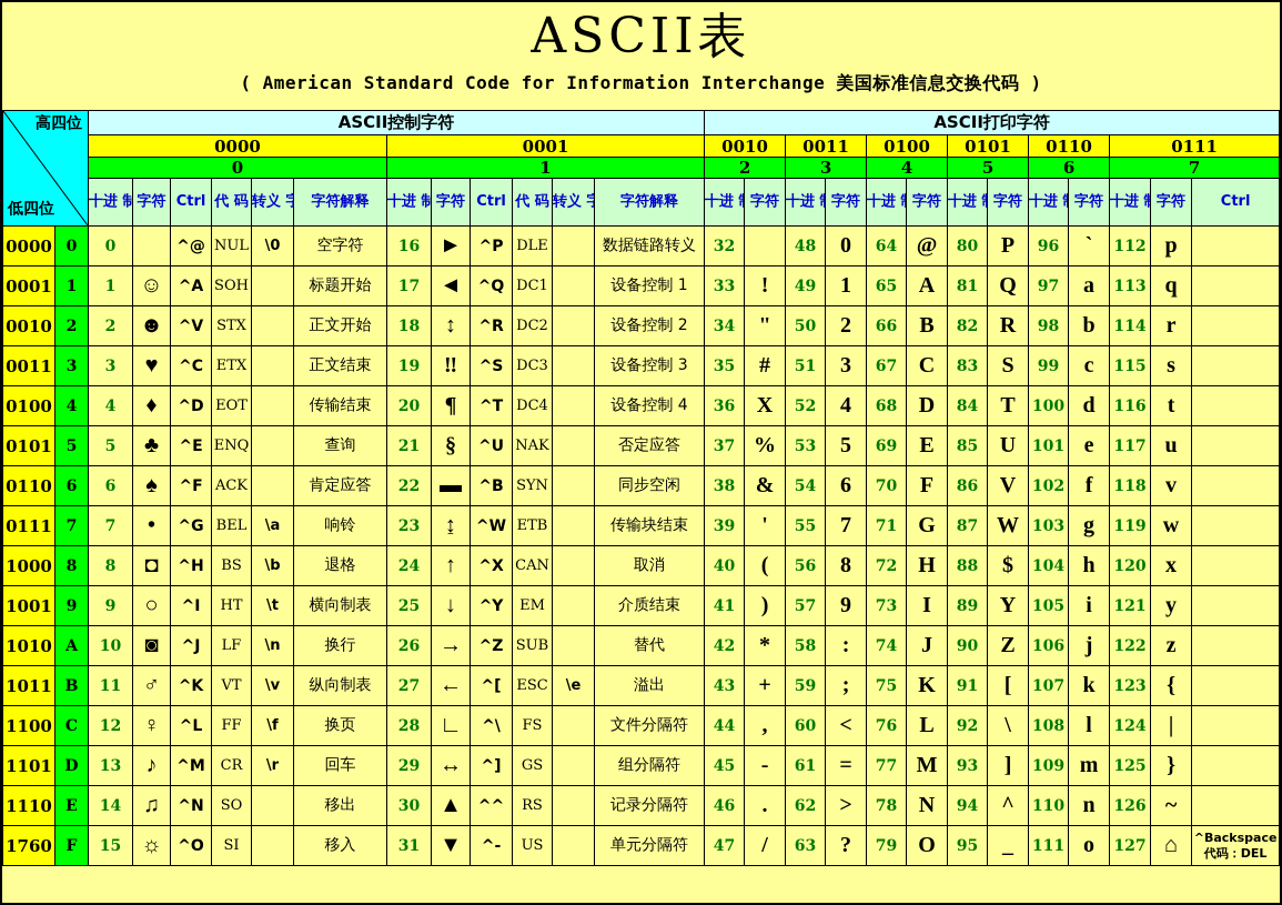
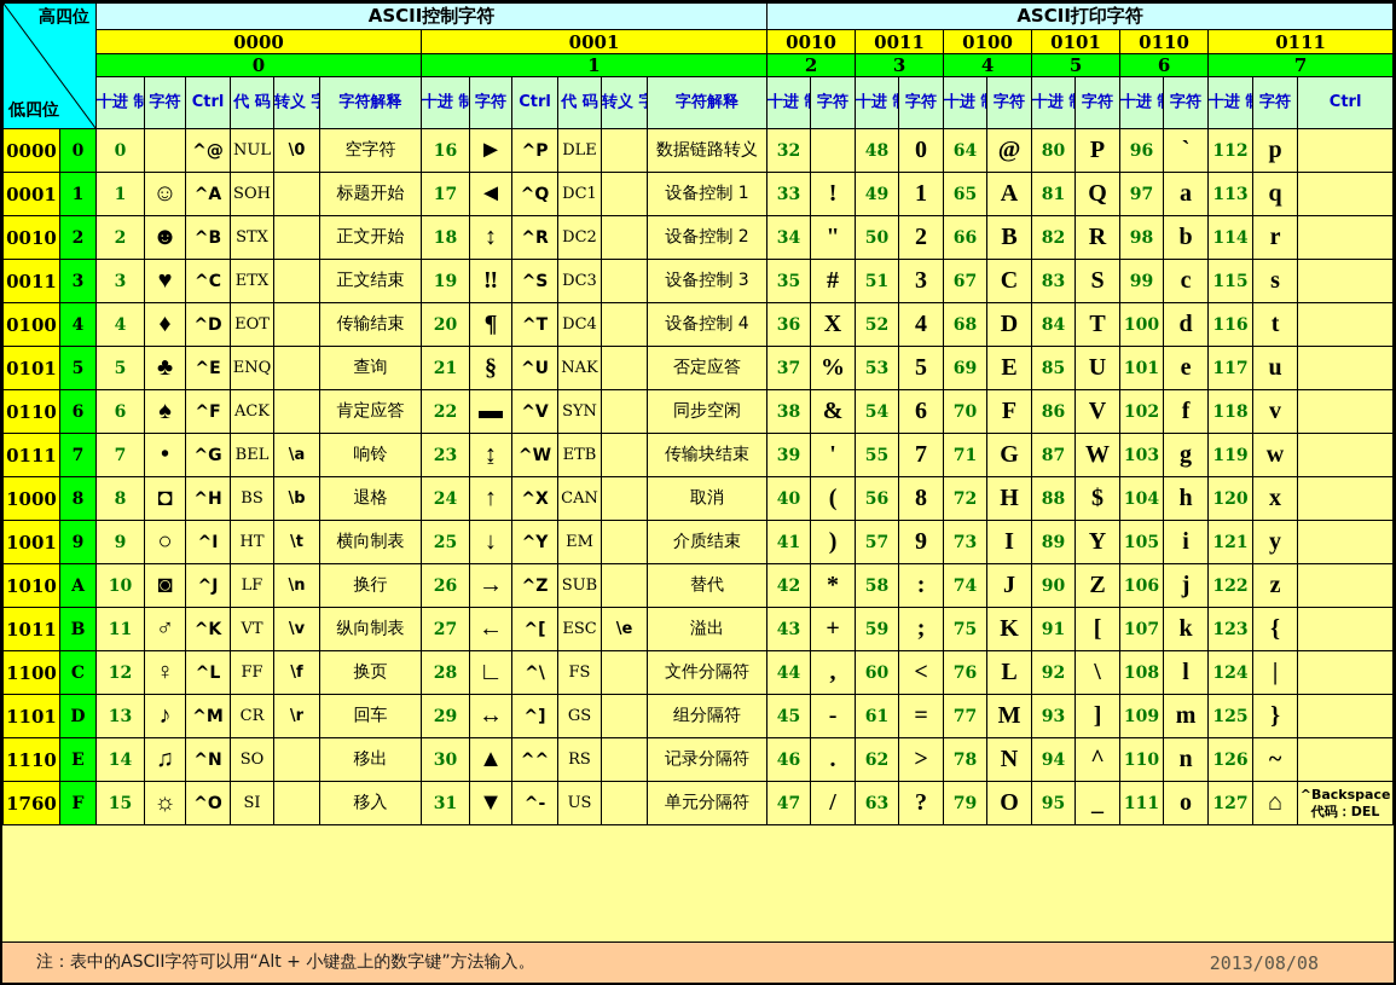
- ASCII表
- ( American Standard Code for Information Interchange 美国标准信息交换代码 )
  高四位低四位	ASCII控制字符	ASCII打印字符
  0000	0001	0010	0011	0100	0101	0110	0111
  0	1	2	3	4	5	6	7
  十进 制	字符	Ctrl	代 码	转义	字符解释	十进 制	字符	Ctrl	代 码	转义	字符解释	十进	字符	十进	字符	十进	字符	十进	字符	十进	字符	十进	字符	Ctrl
  0000	0	0		^@	NUL	\0	空字符	16	►	^P	DLE		数据链路转义	32		48	0	64	@	80	P	96	`	112	p
  0001	1	1	☺	^A	SOH		标题开始	17	◄	^Q	DC1		设备控制 1	33	!	49	1	65	A	81	Q	97	a	113	q
- 0010	2	2	☻	^V	STX		正文开始	18	↕	^R	DC2		设备控制 2	34	"	50	2	66	B	82	R	98	b	114	r
+ 0010	2	2	☻	^B	STX		正文开始	18	↕	^R	DC2		设备控制 2	34	"	50	2	66	B	82	R	98	b	114	r
  0011	3	3	♥	^C	ETX		正文结束	19	‼	^S	DC3		设备控制 3	35	#	51	3	67	C	83	S	99	c	115	s
  0100	4	4	♦	^D	EOT		传输结束	20	¶	^T	DC4		设备控制 4	36	X	52	4	68	D	84	T	100	d	116	t
  0101	5	5	♣	^E	ENQ		查询	21	§	^U	NAK		否定应答	37	%	53	5	69	E	85	U	101	e	117	u
- 0110	6	6	♠	^F	ACK		肯定应答	22	▬	^B	SYN		同步空闲	38	&	54	6	70	F	86	V	102	f	118	v
+ 0110	6	6	♠	^F	ACK		肯定应答	22	▬	^V	SYN		同步空闲	38	&	54	6	70	F	86	V	102	f	118	v
  0111	7	7	•	^G	BEL	\a	响铃	23	↨	^W	ETB		传输块结束	39	'	55	7	71	G	87	W	103	g	119	w
  1000	8	8	◘	^H	BS	\b	退格	24	↑	^X	CAN		取消	40	(	56	8	72	H	88	$	104	h	120	x
  1001	9	9	○	^I	HT	\t	横向制表	25	↓	^Y	EM		介质结束	41	)	57	9	73	I	89	Y	105	i	121	y
  1010	A	10	◙	^J	LF	\n	换行	26	→	^Z	SUB		替代	42	*	58	:	74	J	90	Z	106	j	122	z
  1011	B	11	♂	^K	VT	\v	纵向制表	27	←	^[	ESC	\e	溢出	43	+	59	;	75	K	91	[	107	k	123	{
  1100	C	12	♀	^L	FF	\f	换页	28	∟	^\	FS		文件分隔符	44	,	60	<	76	L	92	\	108	l	124	|
  1101	D	13	♪	^M	CR	\r	回车	29	↔	^]	GS		组分隔符	45	-	61	=	77	M	93	]	109	m	125	}
  1110	E	14	♫	^N	SO		移出	30	▲	^^	RS		记录分隔符	46	.	62	>	78	N	94	^	110	n	126	~
  1760	F	15	☼	^O	SI		移入	31	▼	^-	US		单元分隔符	47	/	63	?	79	O	95	_	111	o	127	⌂	^Backspace代码：DEL
+ 注：表中的ASCII字符可以用“Alt + 小键盘上的数字键”方法输入。
+ 2013/08/08
